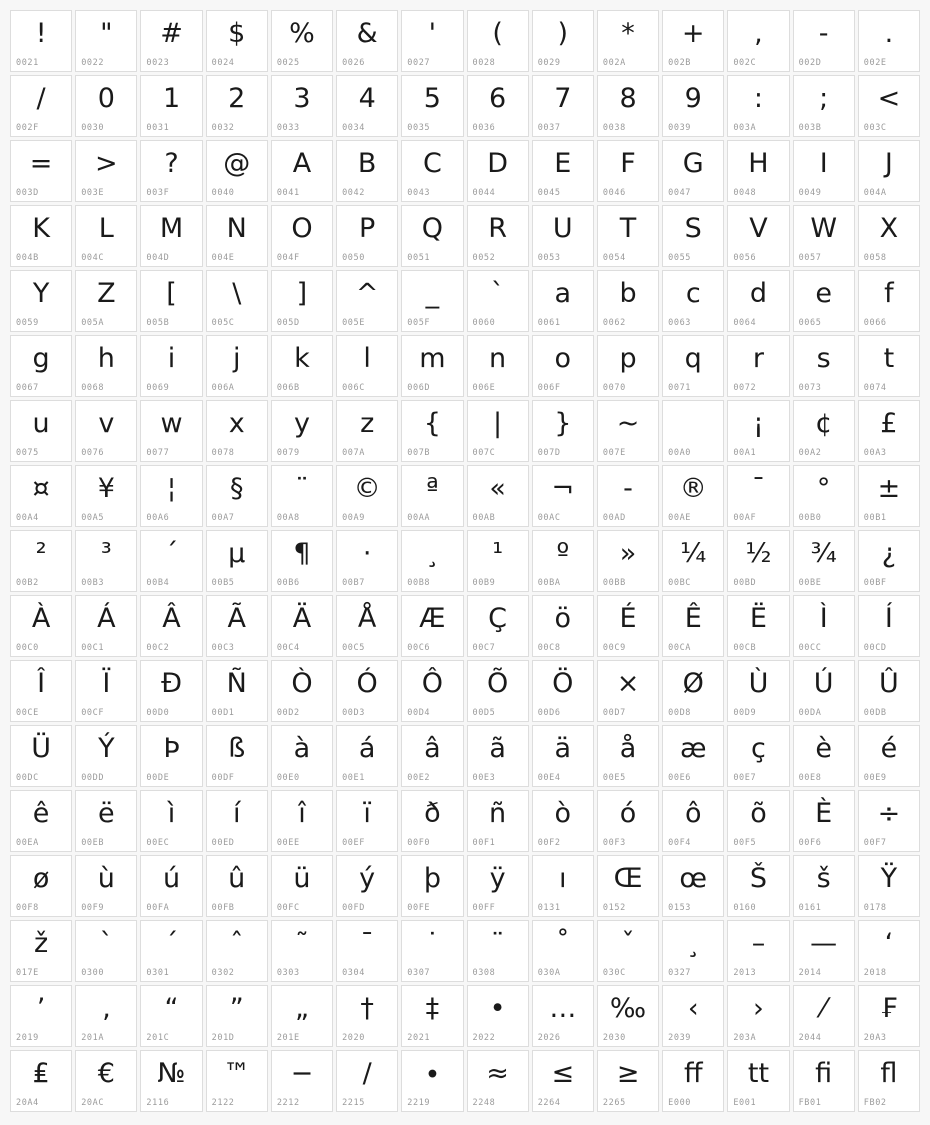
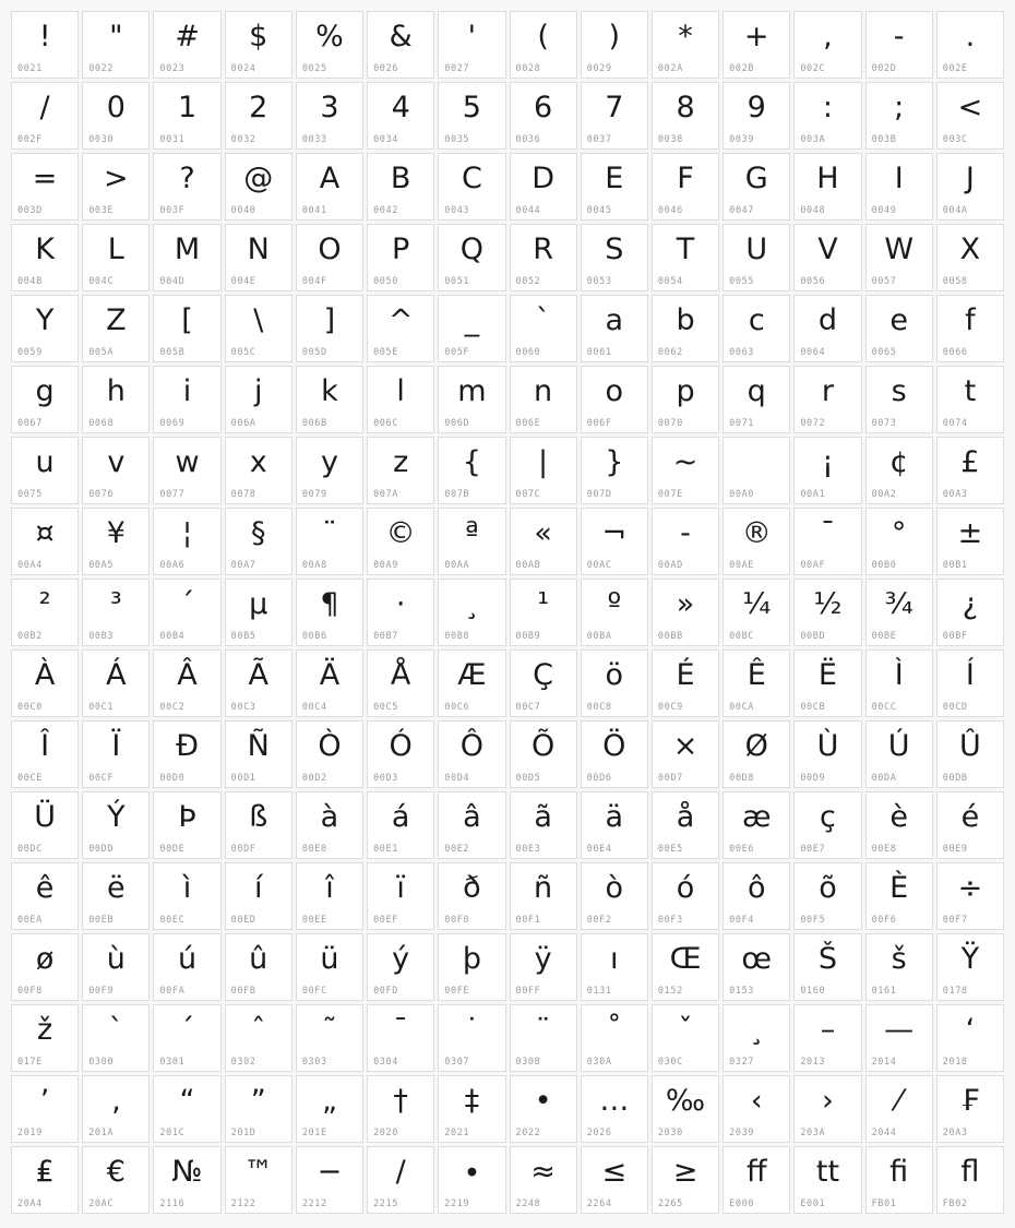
  !
  0021
  "
  0022
  #
  0023
  $
  0024
  %
  0025
  &
  0026
  '
  0027
  (
  0028
  )
  0029
  *
  002A
  +
  002B
  ,
  002C
  -
  002D
  .
  002E
  /
  002F
  0
  0030
  1
  0031
  2
  0032
  3
  0033
  4
  0034
  5
  0035
  6
  0036
  7
  0037
  8
  0038
  9
  0039
  :
  003A
  ;
  003B
  <
  003C
  =
  003D
  >
  003E
  ?
  003F
  @
  0040
  A
  0041
  B
  0042
  C
  0043
  D
  0044
  E
  0045
  F
  0046
  G
  0047
  H
  0048
  I
  0049
  J
  004A
  K
  004B
  L
  004C
  M
  004D
  N
  004E
  O
  004F
  P
  0050
  Q
  0051
  R
  0052
- U
+ S
  0053
  T
  0054
- S
+ U
  0055
  V
  0056
  W
  0057
  X
  0058
  Y
  0059
  Z
  005A
  [
  005B
  \
  005C
  ]
  005D
  ^
  005E
  _
  005F
  `
  0060
  a
  0061
  b
  0062
  c
  0063
  d
  0064
  e
  0065
  f
  0066
  g
  0067
  h
  0068
  i
  0069
  j
  006A
  k
  006B
  l
  006C
  m
  006D
  n
  006E
  o
  006F
  p
  0070
  q
  0071
  r
  0072
  s
  0073
  t
  0074
  u
  0075
  v
  0076
  w
  0077
  x
  0078
  y
  0079
  z
  007A
  {
  007B
  |
  007C
  }
  007D
  ~
  007E
  00A0
  ¡
  00A1
  ¢
  00A2
  £
  00A3
  ¤
  00A4
  ¥
  00A5
  ¦
  00A6
  §
  00A7
  ¨
  00A8
  ©
  00A9
  ª
  00AA
  «
  00AB
  ¬
  00AC
  -
  00AD
  ®
  00AE
  ¯
  00AF
  °
  00B0
  ±
  00B1
  ²
  00B2
  ³
  00B3
  ´
  00B4
  µ
  00B5
  ¶
  00B6
  ·
  00B7
  ¸
  00B8
  ¹
  00B9
  º
  00BA
  »
  00BB
  ¼
  00BC
  ½
  00BD
  ¾
  00BE
  ¿
  00BF
  À
  00C0
  Á
  00C1
  Â
  00C2
  Ã
  00C3
  Ä
  00C4
  Å
  00C5
  Æ
  00C6
  Ç
  00C7
  ö
  00C8
  É
  00C9
  Ê
  00CA
  Ë
  00CB
  Ì
  00CC
  Í
  00CD
  Î
  00CE
  Ï
  00CF
  Ð
  00D0
  Ñ
  00D1
  Ò
  00D2
  Ó
  00D3
  Ô
  00D4
  Õ
  00D5
  Ö
  00D6
  ×
  00D7
  Ø
  00D8
  Ù
  00D9
  Ú
  00DA
  Û
  00DB
  Ü
  00DC
  Ý
  00DD
  Þ
  00DE
  ß
  00DF
  à
  00E0
  á
  00E1
  â
  00E2
  ã
  00E3
  ä
  00E4
  å
  00E5
  æ
  00E6
  ç
  00E7
  è
  00E8
  é
  00E9
  ê
  00EA
  ë
  00EB
  ì
  00EC
  í
  00ED
  î
  00EE
  ï
  00EF
  ð
  00F0
  ñ
  00F1
  ò
  00F2
  ó
  00F3
  ô
  00F4
  õ
  00F5
  È
  00F6
  ÷
  00F7
  ø
  00F8
  ù
  00F9
  ú
  00FA
  û
  00FB
  ü
  00FC
  ý
  00FD
  þ
  00FE
  ÿ
  00FF
  ı
  0131
  Œ
  0152
  œ
  0153
  Š
  0160
  š
  0161
  Ÿ
  0178
  ž
  017E
  `
  0300
  ´
  0301
  ˆ
  0302
  ˜
  0303
  ¯
  0304
  ˙
  0307
  ¨
  0308
  ˚
  030A
  ˇ
  030C
  ¸
  0327
  –
  2013
  —
  2014
  ‘
  2018
  ’
  2019
  ‚
  201A
  “
  201C
  ”
  201D
  „
  201E
  †
  2020
  ‡
  2021
  •
  2022
  …
  2026
  ‰
  2030
  ‹
  2039
  ›
  203A
  ⁄
  2044
  ₣
  20A3
  ₤
  20A4
  €
  20AC
  №
  2116
  ™
  2122
  −
  2212
  ∕
  2215
  ∙
  2219
  ≈
  2248
  ≤
  2264
  ≥
  2265
  ff
  E000
  tt
  E001
  ﬁ
  FB01
  ﬂ
  FB02
